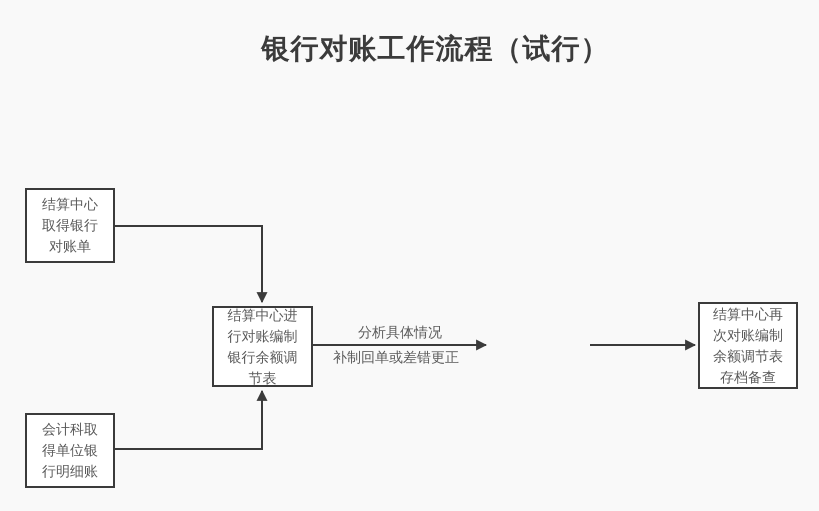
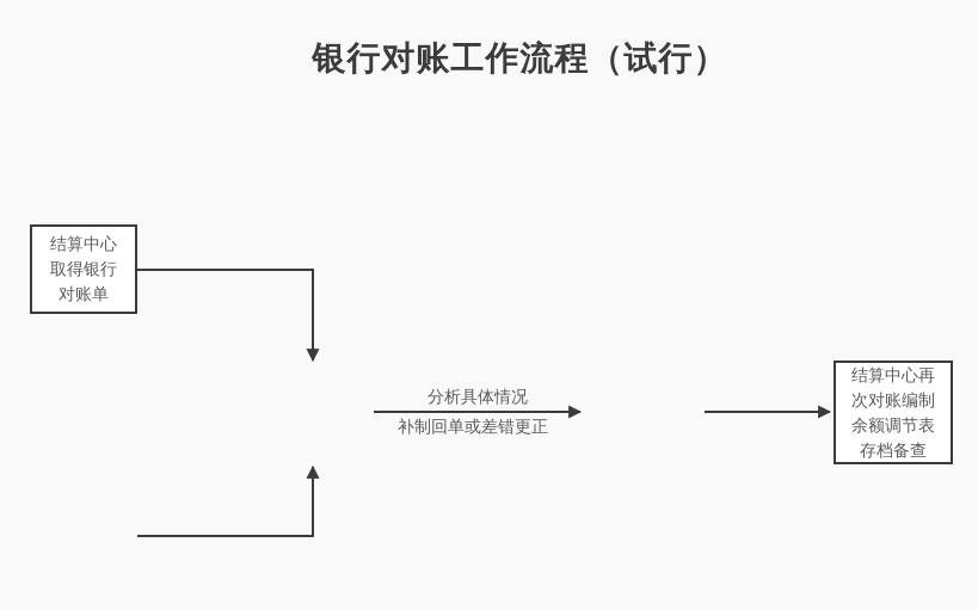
  银行对账工作流程（试行）
  结算中心
  取得银行
  对账单
- 会计科取
- 得单位银
- 行明细账
- 结算中心进
- 行对账编制
- 银行余额调
- 节表
  结算中心再
  次对账编制
  余额调节表
  存档备查
  分析具体情况
  补制回单或差错更正
